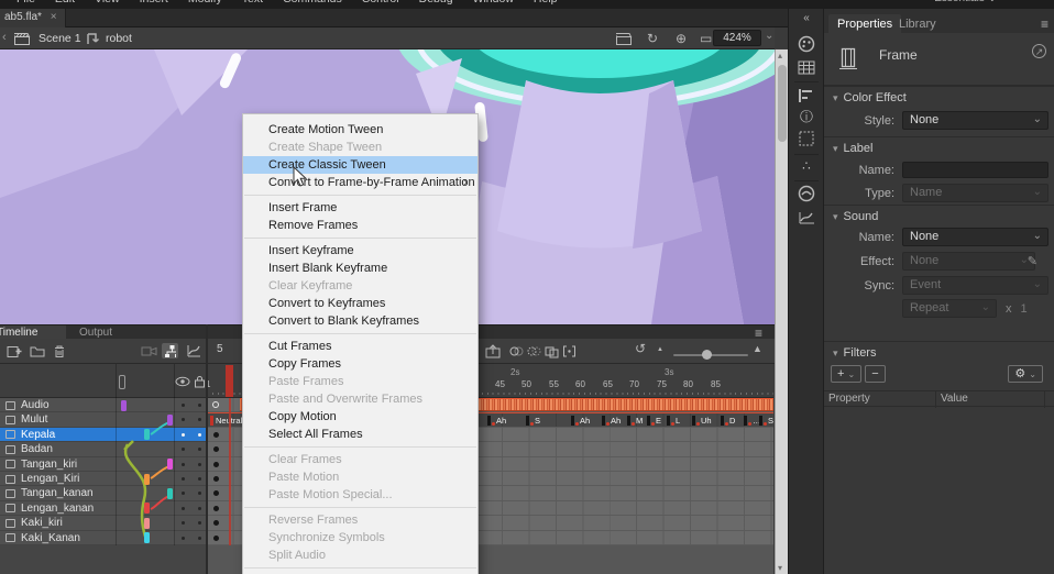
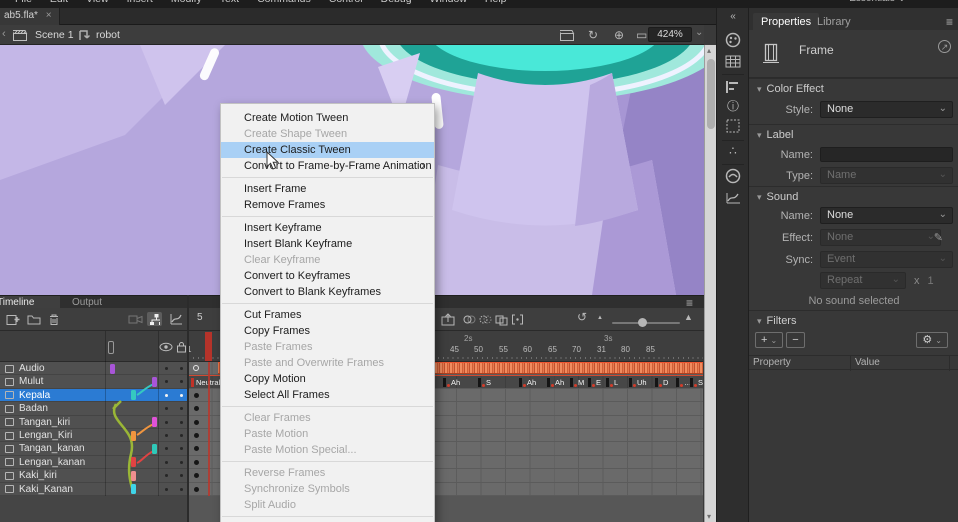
  ab5.fla* ×
  ‹
  Scene 1
  robot
  ↻
  ⊕
  ▭
  424%
  ⌄
  ▴
  ▾
  «
  ⓘ
  ∴
  Properties
  Library
  ≡
  Frame
  ↗
  ▾ Color Effect
  Style:
  None
  ⌄
  ▾ Label
  Name:
  Type:
  Name
  ⌄
  ▾ Sound
  Name:
  None
  ⌄
  Effect:
  None
  ⌄
  ✎
  Sync:
  Event
  ⌄
  Repeat
  ⌄
  x
  1
+ No sound selected
  ▾ Filters
  + ⌄ −
  ⚙ ⌄
  Property
  Value
  imeline
  Output
  ≡
  5
  ↺
  ▲
  1
  2s
  3s
  45
  50
  55
  60
  65
  70
- 75
+ 31
  80
  85
  Audio
  Mulut
  Kepala
  Badan
  Tangan_kiri
  Lengan_Kiri
  Tangan_kanan
  Lengan_kanan
  Kaki_kiri
  Kaki_Kanan
  Neutra
  Ah
  S
  Ah
  Ah
  M
  E
  L
  Uh
  D
  …
  S
  Create Motion Tween
  Create Shape Tween
  Create Classic Tween
  Conrt to Frame-by-Frame Animation
  ›
  Insert Frame
  Remove Frames
  Insert Keyframe
  Insert Blank Keyframe
  Clear Keyframe
  Convert to Keyframes
  Convert to Blank Keyframes
  Cut Frames
  Copy Frames
  Paste Frames
  Paste and Overwrite Frames
  Copy Motion
  Select All Frames
  Clear Frames
  Paste Motion
  Paste Motion Special...
  Reverse Frames
  Synchronize Symbols
  Split Audio
